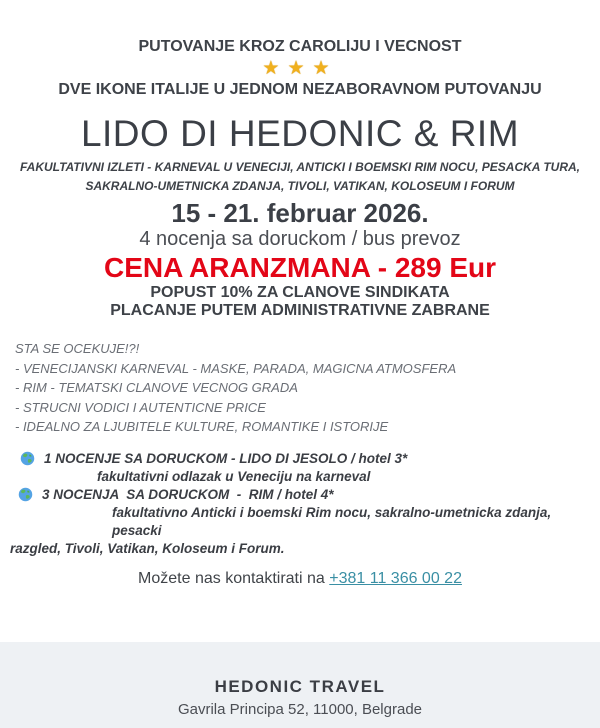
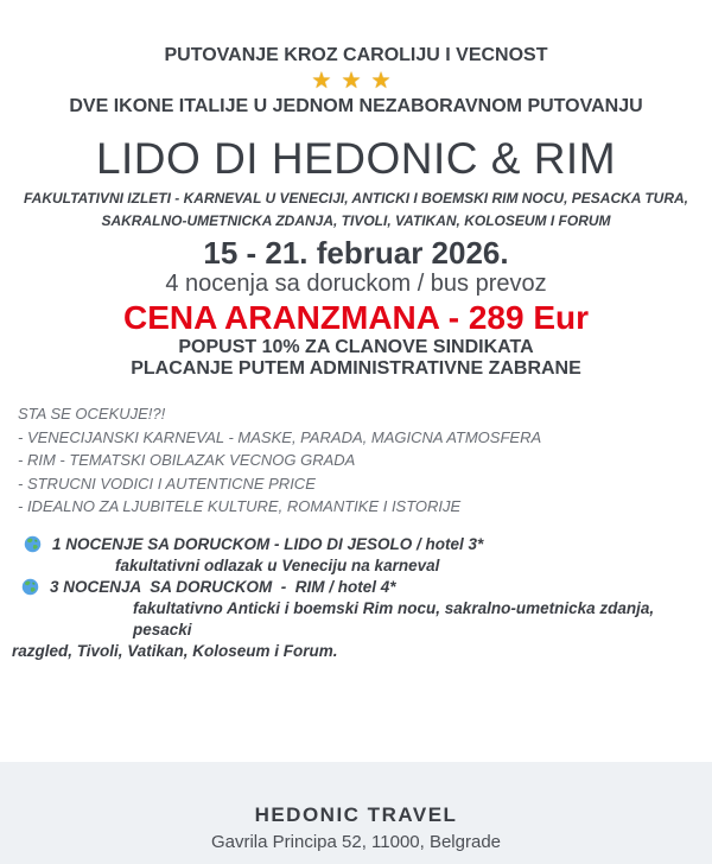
  PUTOVANJE KROZ CAROLIJU I VECNOST
  ★★★
  DVE IKONE ITALIJE U JEDNOM NEZABORAVNOM PUTOVANJU
  LIDO DI HEDONIC & RIM
  FAKULTATIVNI IZLETI - KARNEVAL U VENECIJI, ANTICKI I BOEMSKI RIM NOCU, PESACKA TURA,
  SAKRALNO-UMETNICKA ZDANJA, TIVOLI, VATIKAN, KOLOSEUM I FORUM
  15 - 21. februar 2026.
  4 nocenja sa doruckom / bus prevoz
  CENA ARANZMANA - 289 Eur
  POPUST 10% ZA CLANOVE SINDIKATA
  PLACANJE PUTEM ADMINISTRATIVNE ZABRANE
  STA SE OCEKUJE!?!
  - VENECIJANSKI KARNEVAL - MASKE, PARADA, MAGICNA ATMOSFERA
- - RIM - TEMATSKI CLANOVE VECNOG GRADA
+ - RIM - TEMATSKI OBILAZAK VECNOG GRADA
  - STRUCNI VODICI I AUTENTICNE PRICE
  - IDEALNO ZA LJUBITELE KULTURE, ROMANTIKE I ISTORIJE
  1 NOCENJE SA DORUCKOM - LIDO DI JESOLO / hotel 3*
  fakultativni odlazak u Veneciju na karneval
  3 NOCENJA SA DORUCKOM - RIM / hotel 4*
  fakultativno Anticki i boemski Rim nocu, sakralno-umetnicka zdanja, pesacki
  razgled, Tivoli, Vatikan, Koloseum i Forum.
- Možete nas kontaktirati na +381 11 366 00 22
  HEDONIC TRAVEL
  Gavrila Principa 52, 11000, Belgrade
